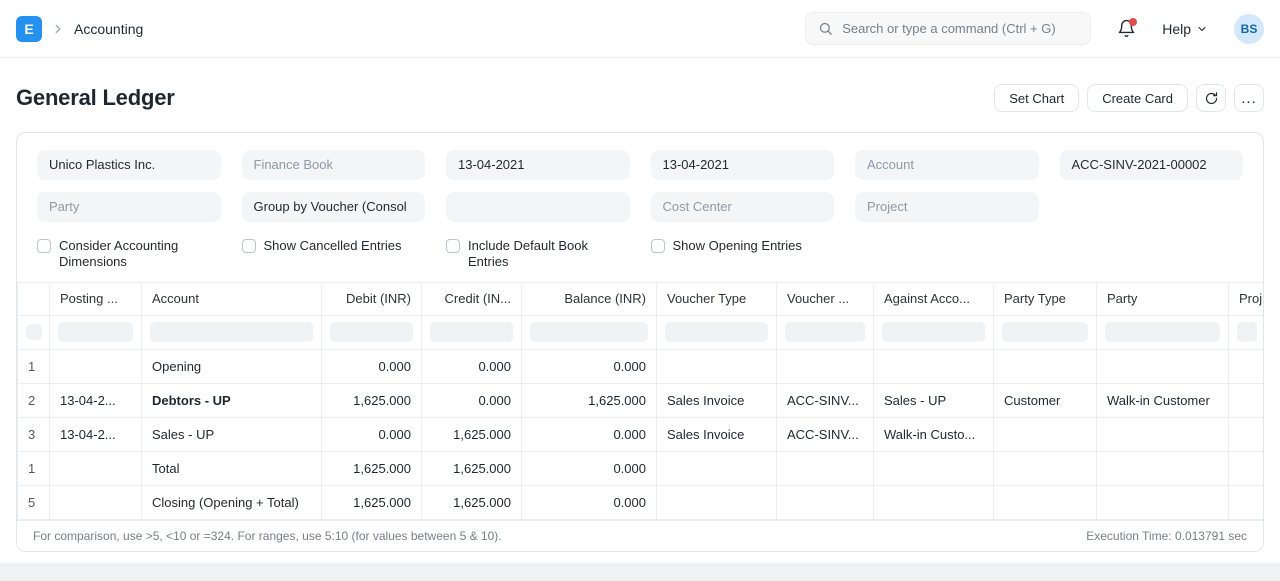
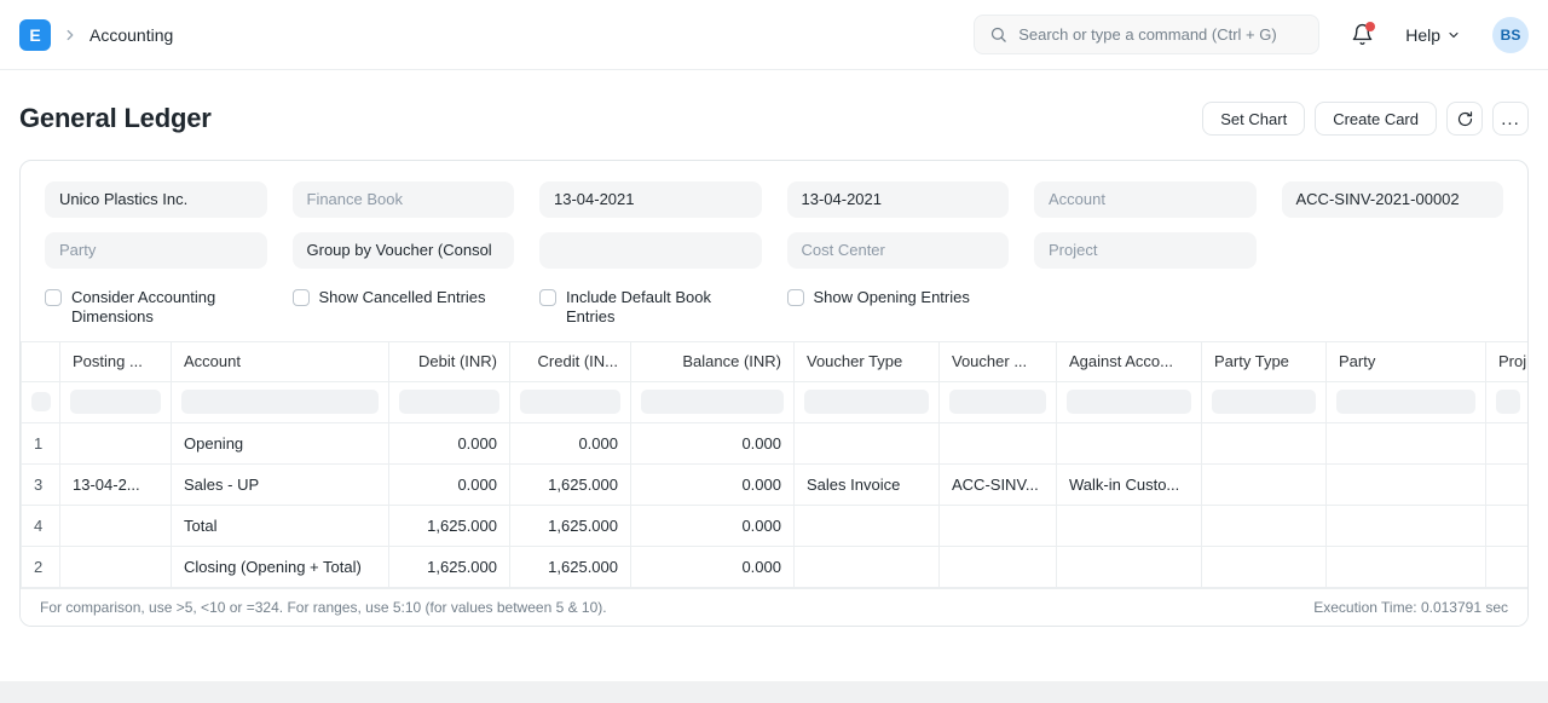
  E
  Accounting
  Search or type a command (Ctrl + G)
  Help
  BS
  General Ledger
  Set Chart
  Create Card
  ...
  Unico Plastics Inc.
  Finance Book
  13-04-2021
  13-04-2021
  Account
  ACC-SINV-2021-00002
  Party
  Group by Voucher (Consol
  Cost Center
  Project
  Consider Accounting Dimensions
  Show Cancelled Entries
  Include Default Book Entries
  Show Opening Entries
  	Posting ...	Account	Debit (INR)	Credit (IN...	Balance (INR)	Voucher Type	Voucher ...	Against Acco...	Party Type	Party	Proj
  1		Opening	0.000	0.000	0.000
- 2	13-04-2...	Debtors - UP	1,625.000	0.000	1,625.000	Sales Invoice	ACC-SINV...	Sales - UP	Customer	Walk-in Customer
  3	13-04-2...	Sales - UP	0.000	1,625.000	0.000	Sales Invoice	ACC-SINV...	Walk-in Custo...
- 1		Total	1,625.000	1,625.000	0.000
+ 4		Total	1,625.000	1,625.000	0.000
- 5		Closing (Opening + Total)	1,625.000	1,625.000	0.000
+ 2		Closing (Opening + Total)	1,625.000	1,625.000	0.000
  For comparison, use >5, <10 or =324. For ranges, use 5:10 (for values between 5 & 10).
  Execution Time: 0.013791 sec
